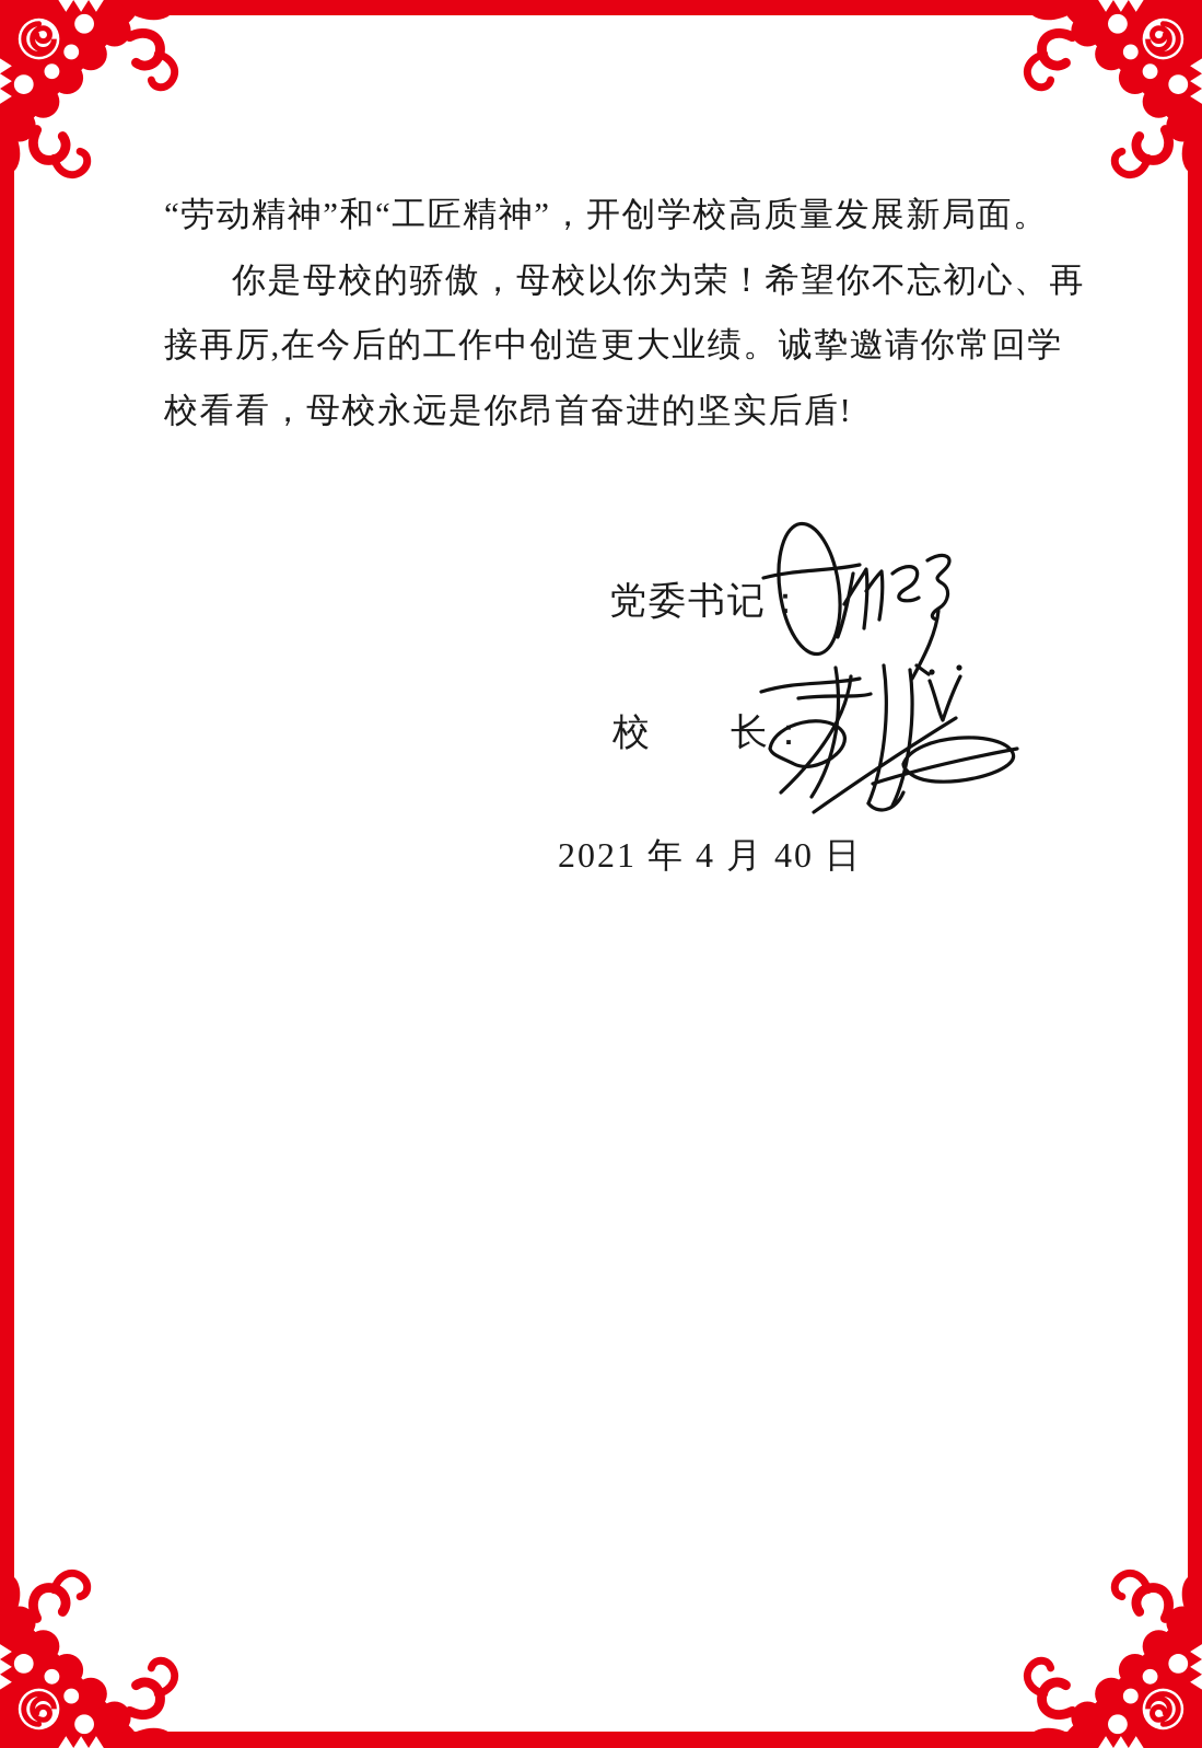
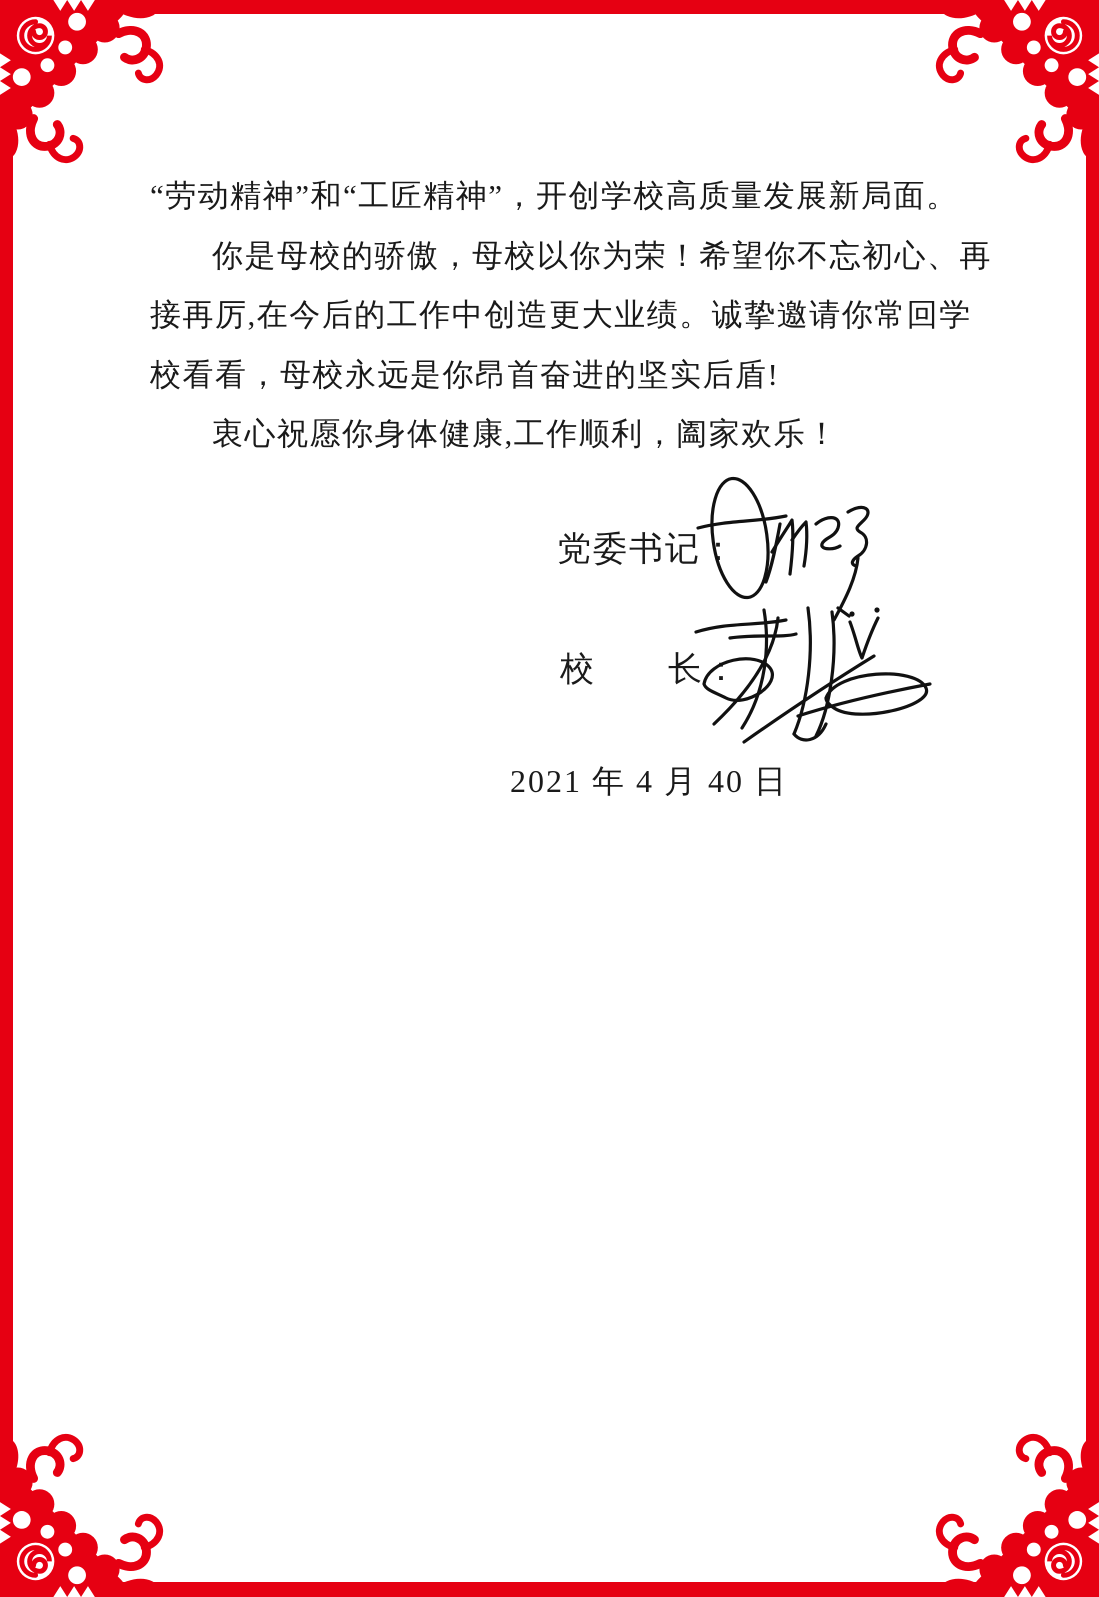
  “劳动精神”和“工匠精神”，开创学校高质量发展新局面。
  你是母校的骄傲，母校以你为荣！希望你不忘初心、再
  接再厉,在今后的工作中创造更大业绩。诚挚邀请你常回学
  校看看，母校永远是你昂首奋进的坚实后盾!
+ 衷心祝愿你身体健康,工作顺利，阖家欢乐！
  党委书记：
  校 长：
  2021 年 4 月 40 日
